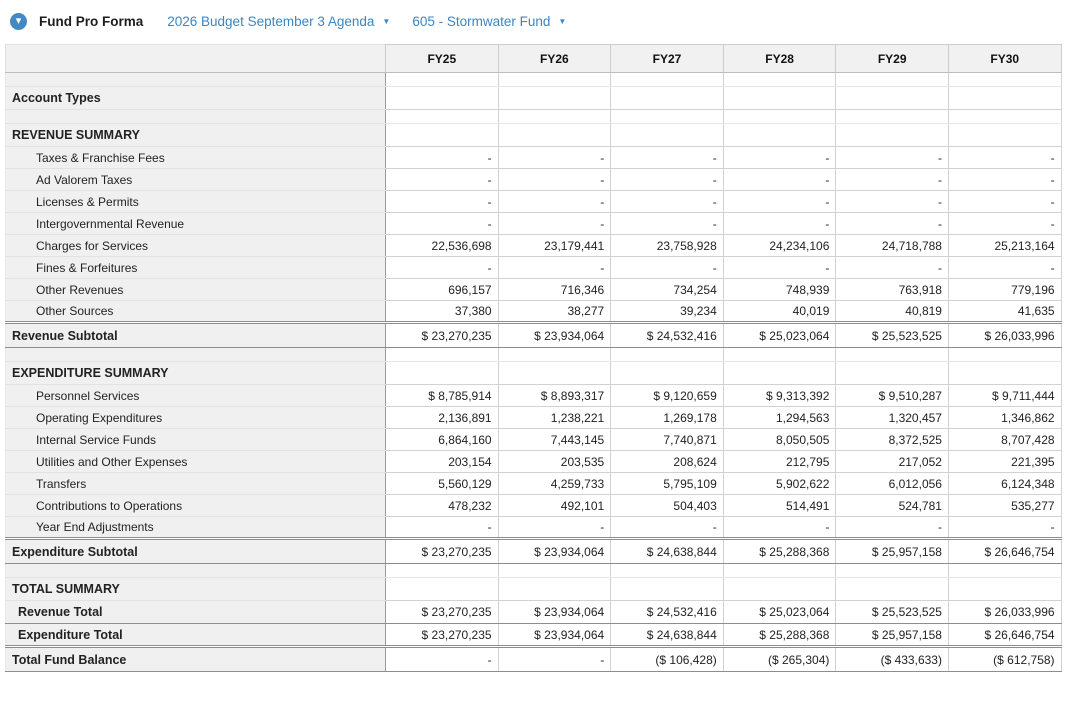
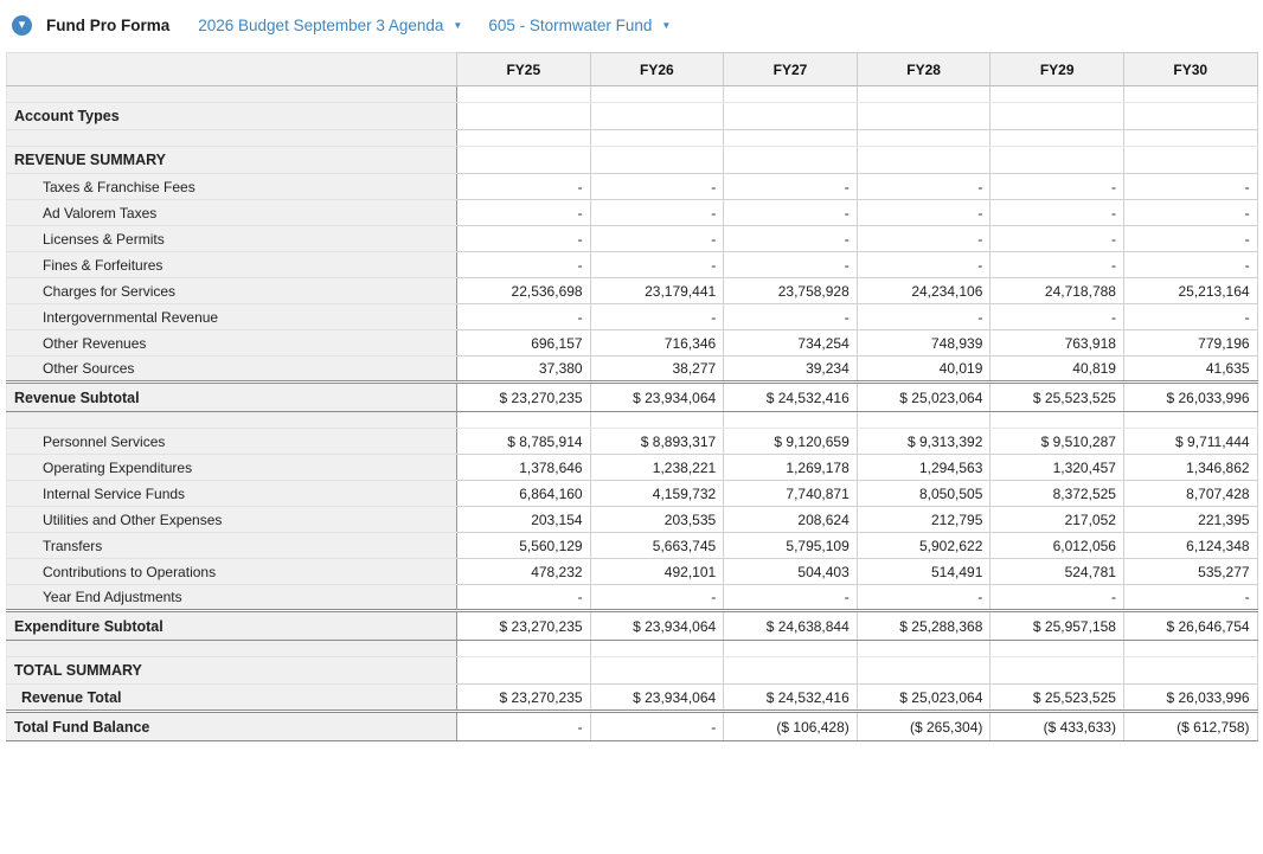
  ▾
  Fund Pro Forma
  2026 Budget September 3 Agenda
  ▼
  605 - Stormwater Fund
  ▼
  	FY25	FY26	FY27	FY28	FY29	FY30
  Account Types
  REVENUE SUMMARY
  Taxes & Franchise Fees	-	-	-	-	-	-
  Ad Valorem Taxes	-	-	-	-	-	-
  Licenses & Permits	-	-	-	-	-	-
- Intergovernmental Revenue	-	-	-	-	-	-
+ Fines & Forfeitures	-	-	-	-	-	-
  Charges for Services	22,536,698	23,179,441	23,758,928	24,234,106	24,718,788	25,213,164
- Fines & Forfeitures	-	-	-	-	-	-
+ Intergovernmental Revenue	-	-	-	-	-	-
  Other Revenues	696,157	716,346	734,254	748,939	763,918	779,196
  Other Sources	37,380	38,277	39,234	40,019	40,819	41,635
  Revenue Subtotal	$ 23,270,235	$ 23,934,064	$ 24,532,416	$ 25,023,064	$ 25,523,525	$ 26,033,996
- EXPENDITURE SUMMARY
  Personnel Services	$ 8,785,914	$ 8,893,317	$ 9,120,659	$ 9,313,392	$ 9,510,287	$ 9,711,444
- Operating Expenditures	2,136,891	1,238,221	1,269,178	1,294,563	1,320,457	1,346,862
+ Operating Expenditures	1,378,646	1,238,221	1,269,178	1,294,563	1,320,457	1,346,862
- Internal Service Funds	6,864,160	7,443,145	7,740,871	8,050,505	8,372,525	8,707,428
+ Internal Service Funds	6,864,160	4,159,732	7,740,871	8,050,505	8,372,525	8,707,428
  Utilities and Other Expenses	203,154	203,535	208,624	212,795	217,052	221,395
- Transfers	5,560,129	4,259,733	5,795,109	5,902,622	6,012,056	6,124,348
+ Transfers	5,560,129	5,663,745	5,795,109	5,902,622	6,012,056	6,124,348
  Contributions to Operations	478,232	492,101	504,403	514,491	524,781	535,277
  Year End Adjustments	-	-	-	-	-	-
  Expenditure Subtotal	$ 23,270,235	$ 23,934,064	$ 24,638,844	$ 25,288,368	$ 25,957,158	$ 26,646,754
  TOTAL SUMMARY
  Revenue Total	$ 23,270,235	$ 23,934,064	$ 24,532,416	$ 25,023,064	$ 25,523,525	$ 26,033,996
- Expenditure Total	$ 23,270,235	$ 23,934,064	$ 24,638,844	$ 25,288,368	$ 25,957,158	$ 26,646,754
  Total Fund Balance	-	-	($ 106,428)	($ 265,304)	($ 433,633)	($ 612,758)
